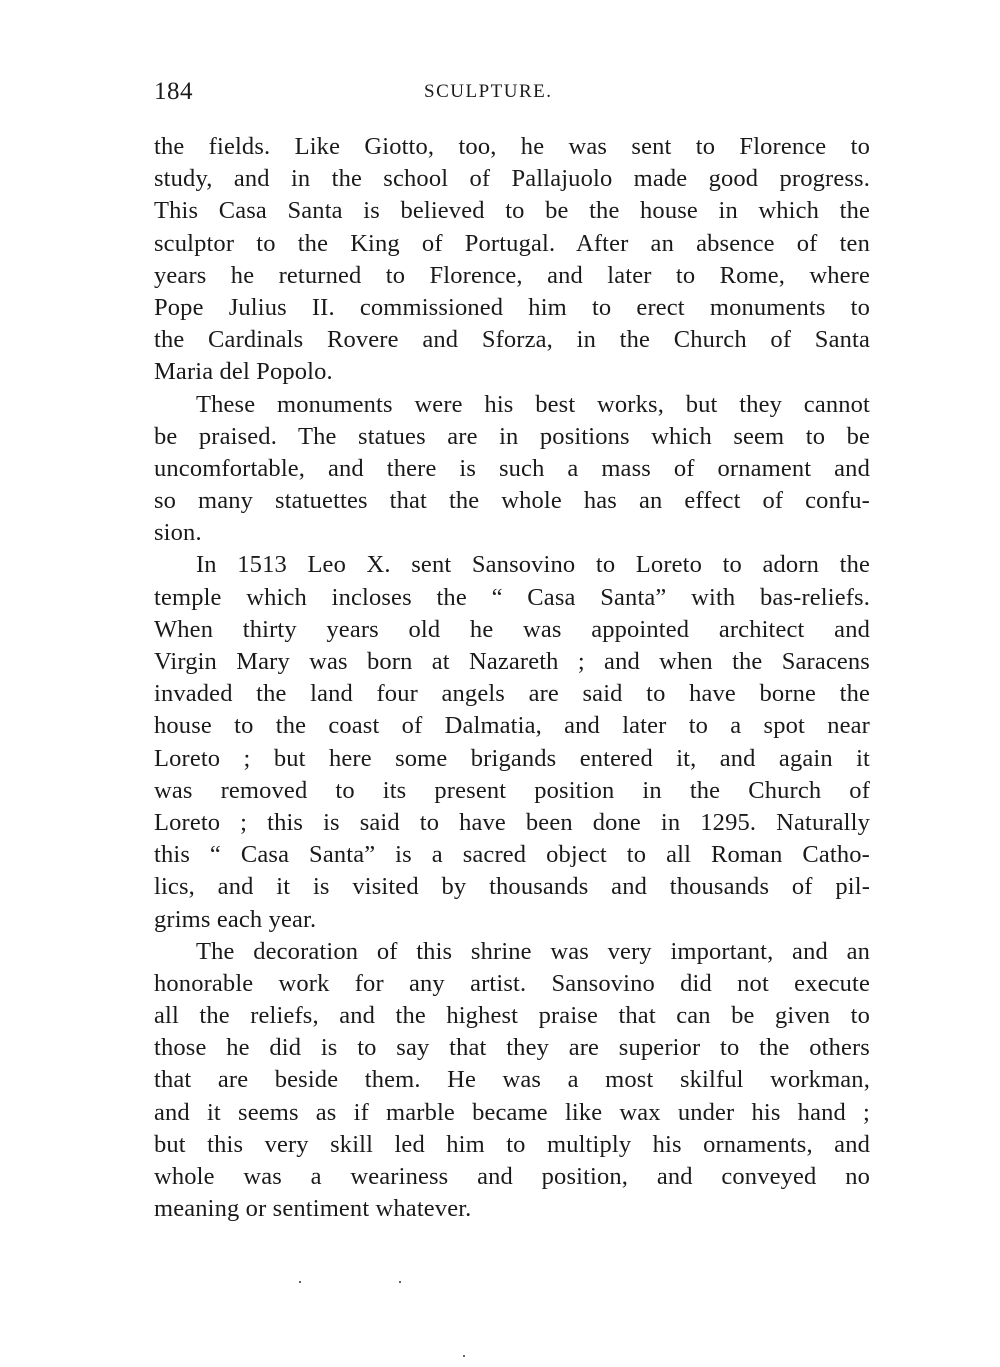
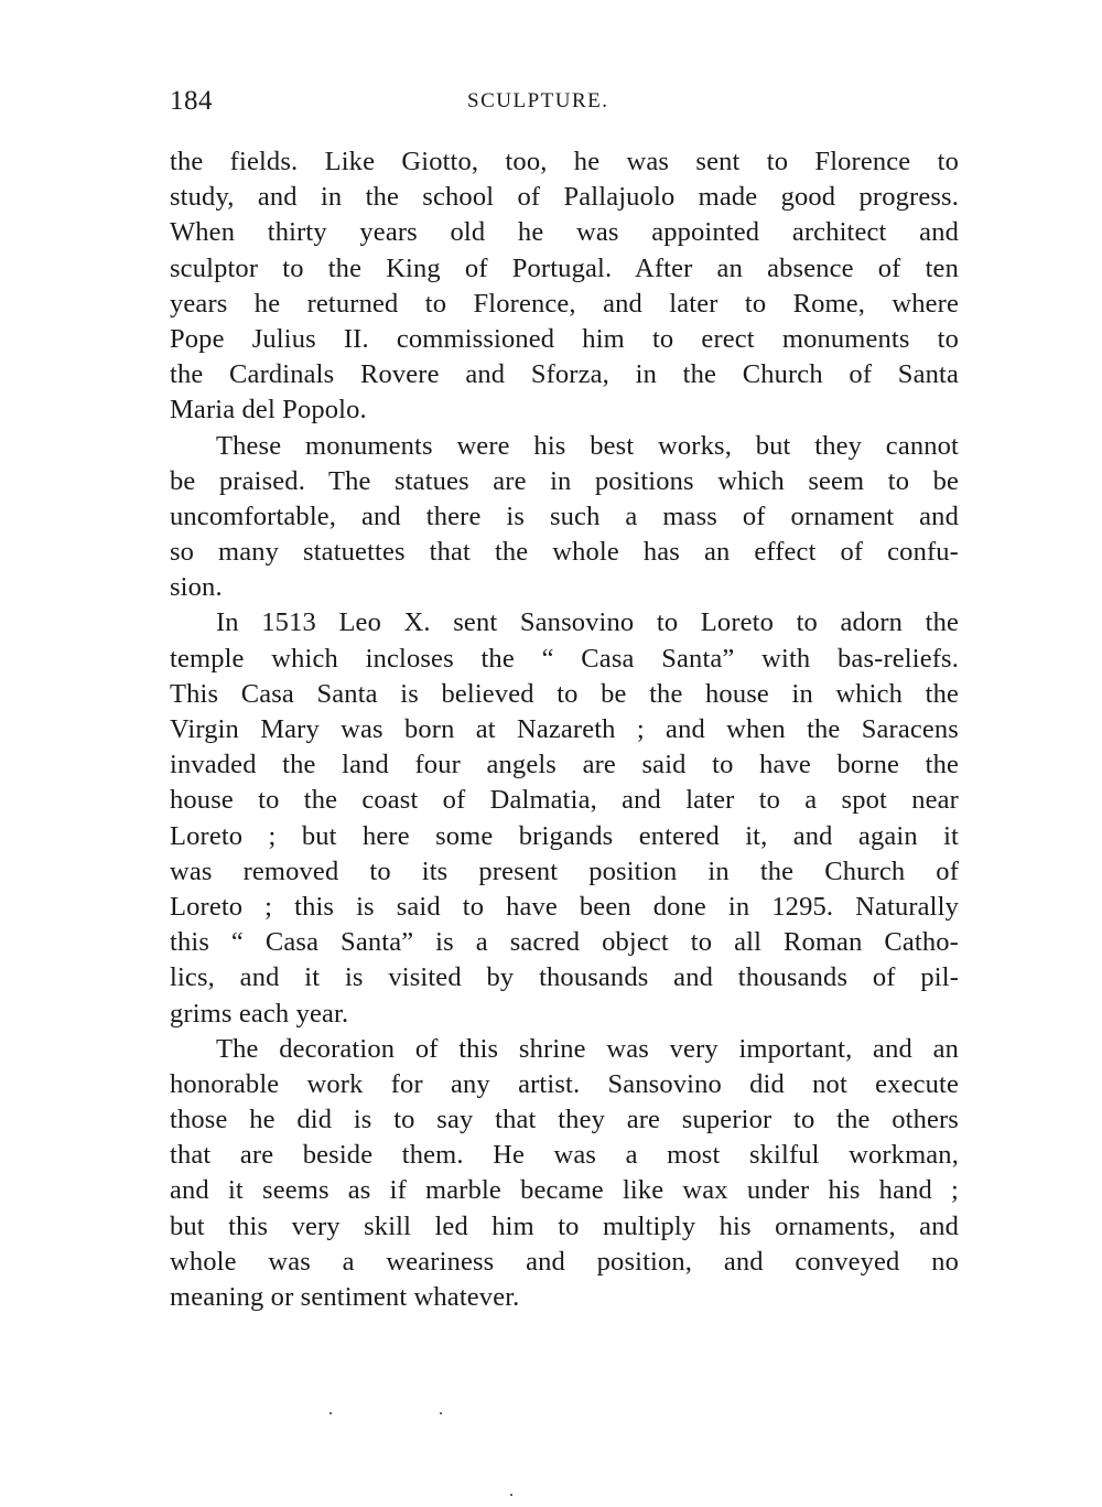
  184
  SCULPTURE.
  the fields. Like Giotto, too, he was sent to Florence to
  study, and in the school of Pallajuolo made good progress.
- This Casa Santa is believed to be the house in which the
+ When thirty years old he was appointed architect and
  sculptor to the King of Portugal. After an absence of ten
  years he returned to Florence, and later to Rome, where
  Pope Julius II. commissioned him to erect monuments to
  the Cardinals Rovere and Sforza, in the Church of Santa
  Maria del Popolo.
  These monuments were his best works, but they cannot
  be praised. The statues are in positions which seem to be
  uncomfortable, and there is such a mass of ornament and
  so many statuettes that the whole has an effect of confu-
  sion.
  In 1513 Leo X. sent Sansovino to Loreto to adorn the
  temple which incloses the “ Casa Santa” with bas-reliefs.
- When thirty years old he was appointed architect and
+ This Casa Santa is believed to be the house in which the
  Virgin Mary was born at Nazareth ; and when the Saracens
  invaded the land four angels are said to have borne the
  house to the coast of Dalmatia, and later to a spot near
  Loreto ; but here some brigands entered it, and again it
  was removed to its present position in the Church of
  Loreto ; this is said to have been done in 1295. Naturally
  this “ Casa Santa” is a sacred object to all Roman Catho-
  lics, and it is visited by thousands and thousands of pil-
  grims each year.
  The decoration of this shrine was very important, and an
  honorable work for any artist. Sansovino did not execute
- all the reliefs, and the highest praise that can be given to
  those he did is to say that they are superior to the others
  that are beside them. He was a most skilful workman,
  and it seems as if marble became like wax under his hand ;
  but this very skill led him to multiply his ornaments, and
  whole was a weariness and position, and conveyed no
  meaning or sentiment whatever.
